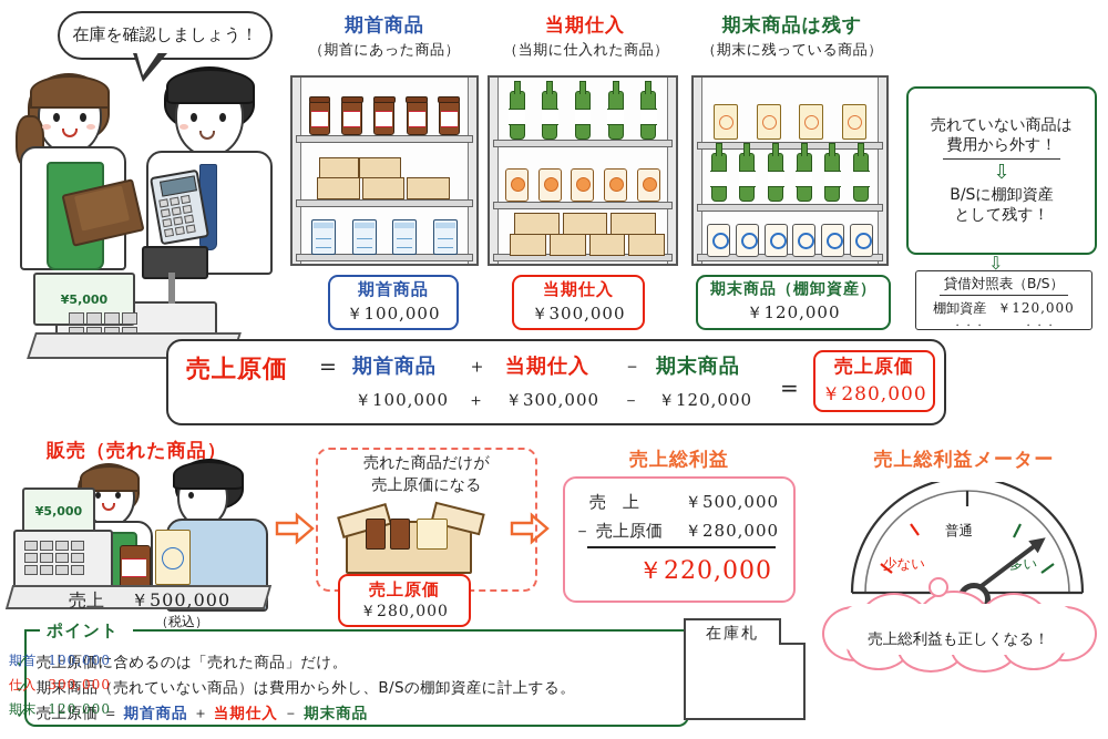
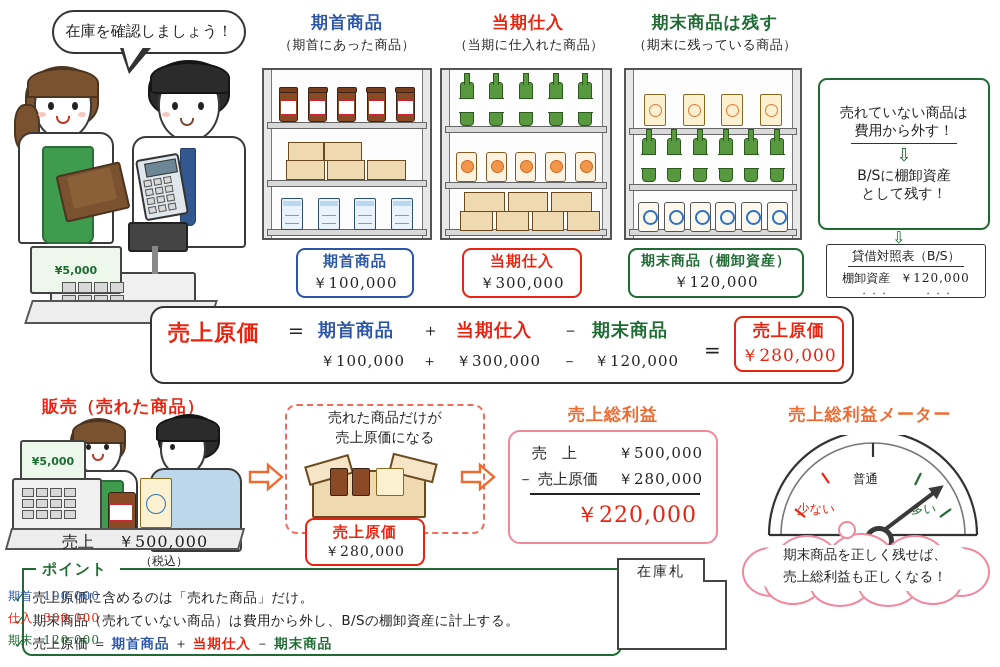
  在庫を確認しましょう！
  ¥5,000
  期首商品
  （期首にあった商品）
  当期仕入
  （当期に仕入れた商品）
  期末商品は残す
  （期末に残っている商品）
  期首商品
  ￥100,000
  当期仕入
  ￥300,000
  期末商品（棚卸資産）
  ￥120,000
  売れていない商品は
  費用から外す！
  ⇩
  B/Sに棚卸資産
  として残す！
  ⇩
  貸借対照表（B/S）
  棚卸資産
  ￥120,000
  ・・・
  ・・・
  売上原価
  =
  期首商品
  ￥100,000
  ＋
  ＋
  当期仕入
  ￥300,000
  －
  －
  期末商品
  ￥120,000
  =
  売上原価
  ￥280,000
  販売（売れた商品）
  ¥5,000
  売上
  ￥500,000
  （税込）
  売れた商品だけが
  売上原価になる
  売上原価
  ￥280,000
  売上総利益
  売 上
  ￥500,000
  －
  売上原価
  ￥280,000
  ￥220,000
  売上総利益メーター
  少ない
  普通
  多い
+ 期末商品を正しく残せば、
  売上総利益も正しくなる！
  ポイント
  ✓ 売上原価に含めるのは「売れた商品」だけ。
  ✓ 期末商品（売れていない商品）は費用から外し、B/Sの棚卸資産に計上する。
  ✓ 売上原価 ＝ 期首商品 ＋ 当期仕入 － 期末商品
  在庫札
  期首 100,000
  仕入 300,000
  期末 120,000
